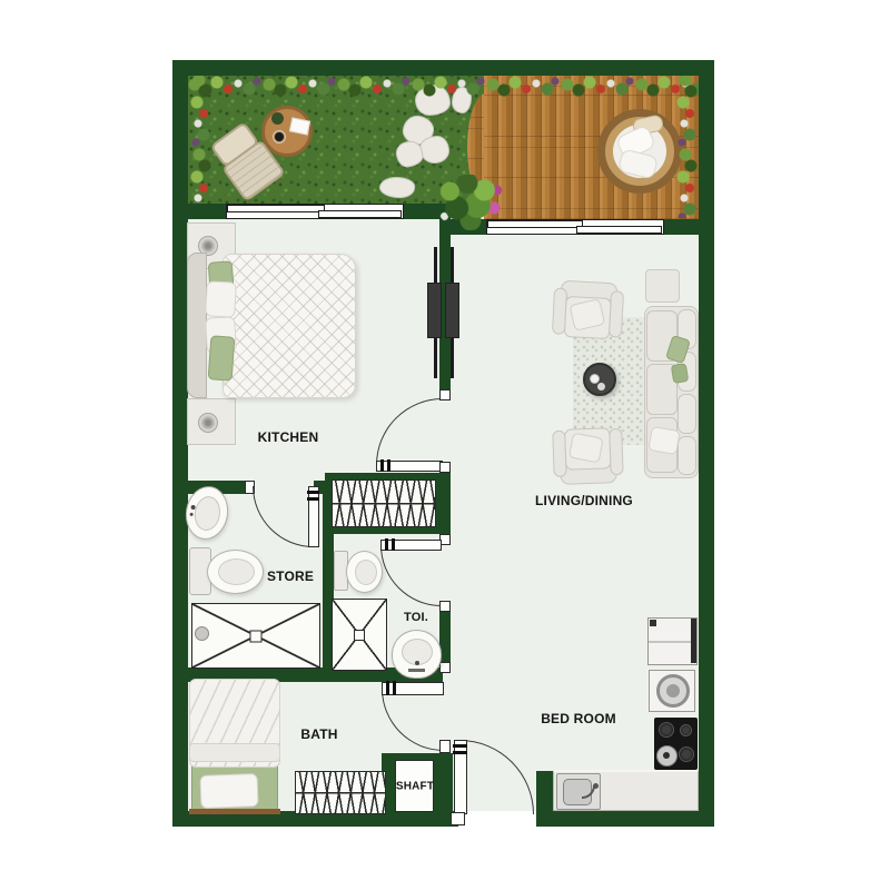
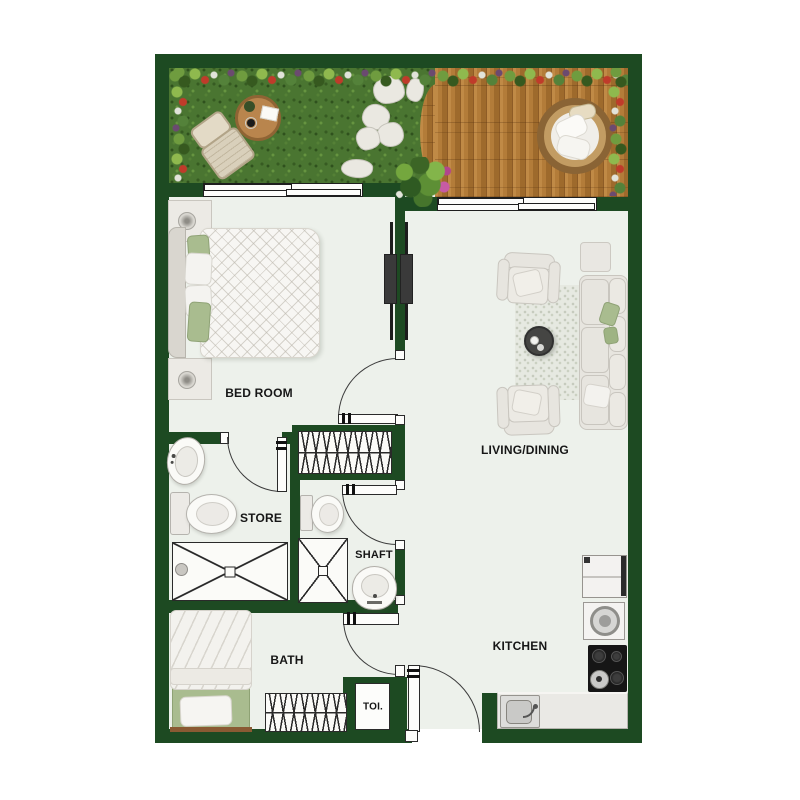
- KITCHEN
+ BED ROOM
  LIVING/DINING
  STORE
- TOI.
+ SHAFT
  BATH
- SHAFT
+ TOI.
- BED ROOM
+ KITCHEN
